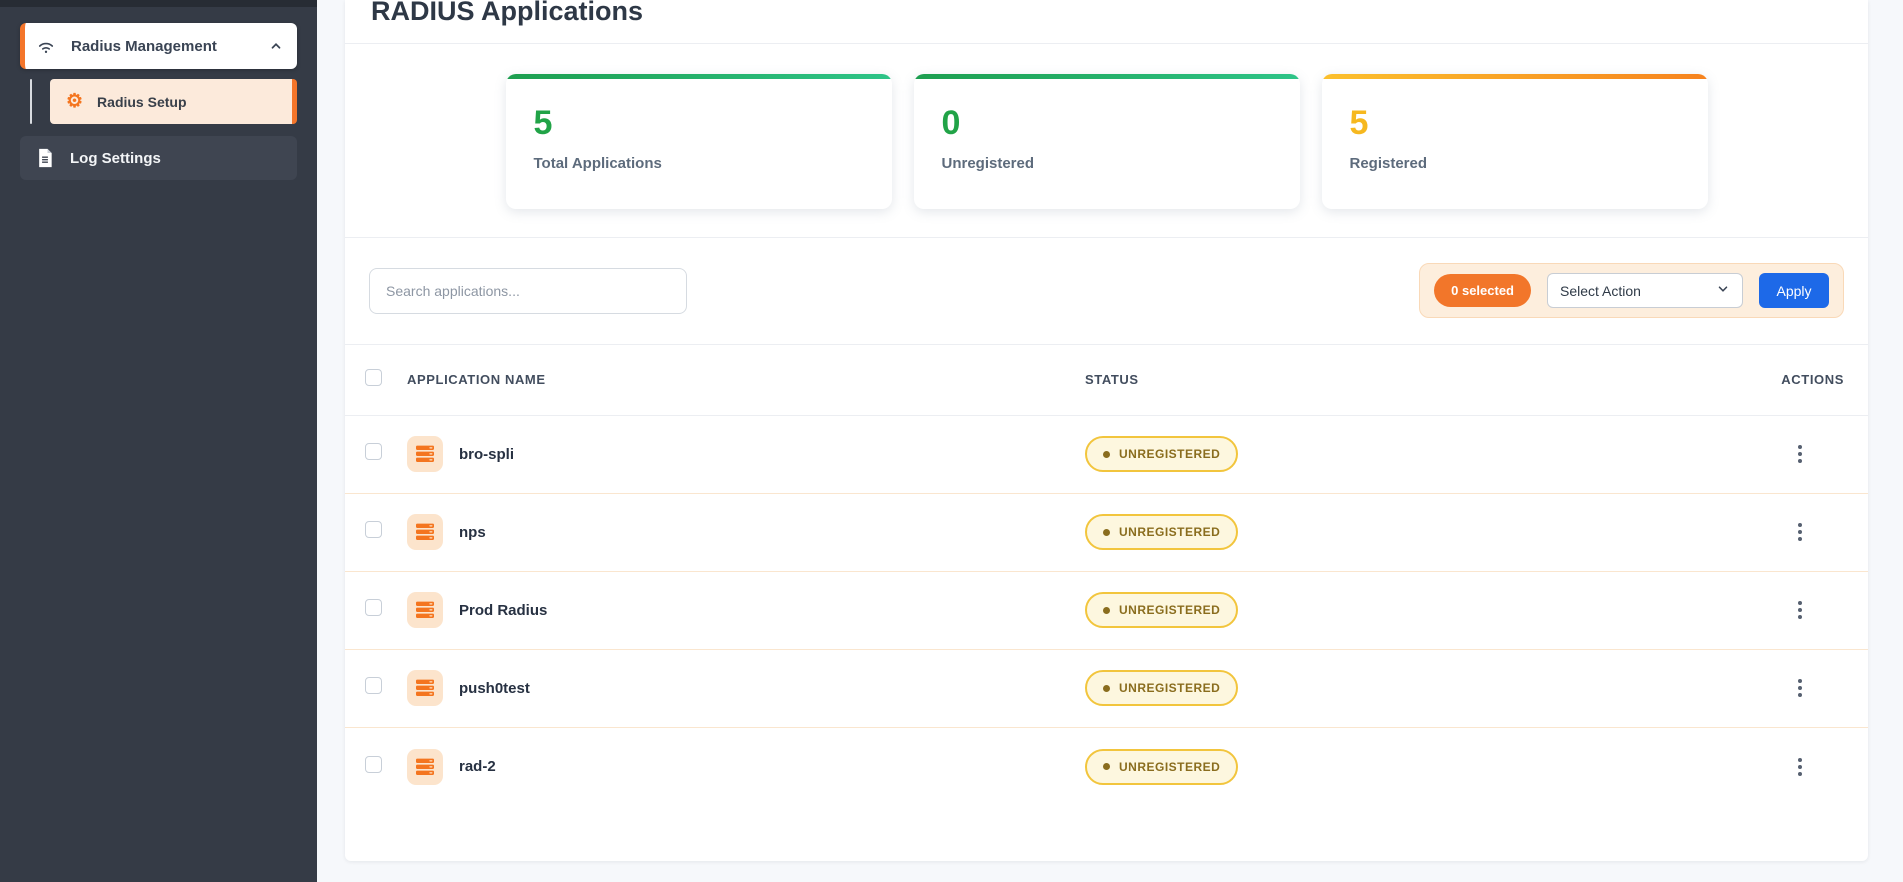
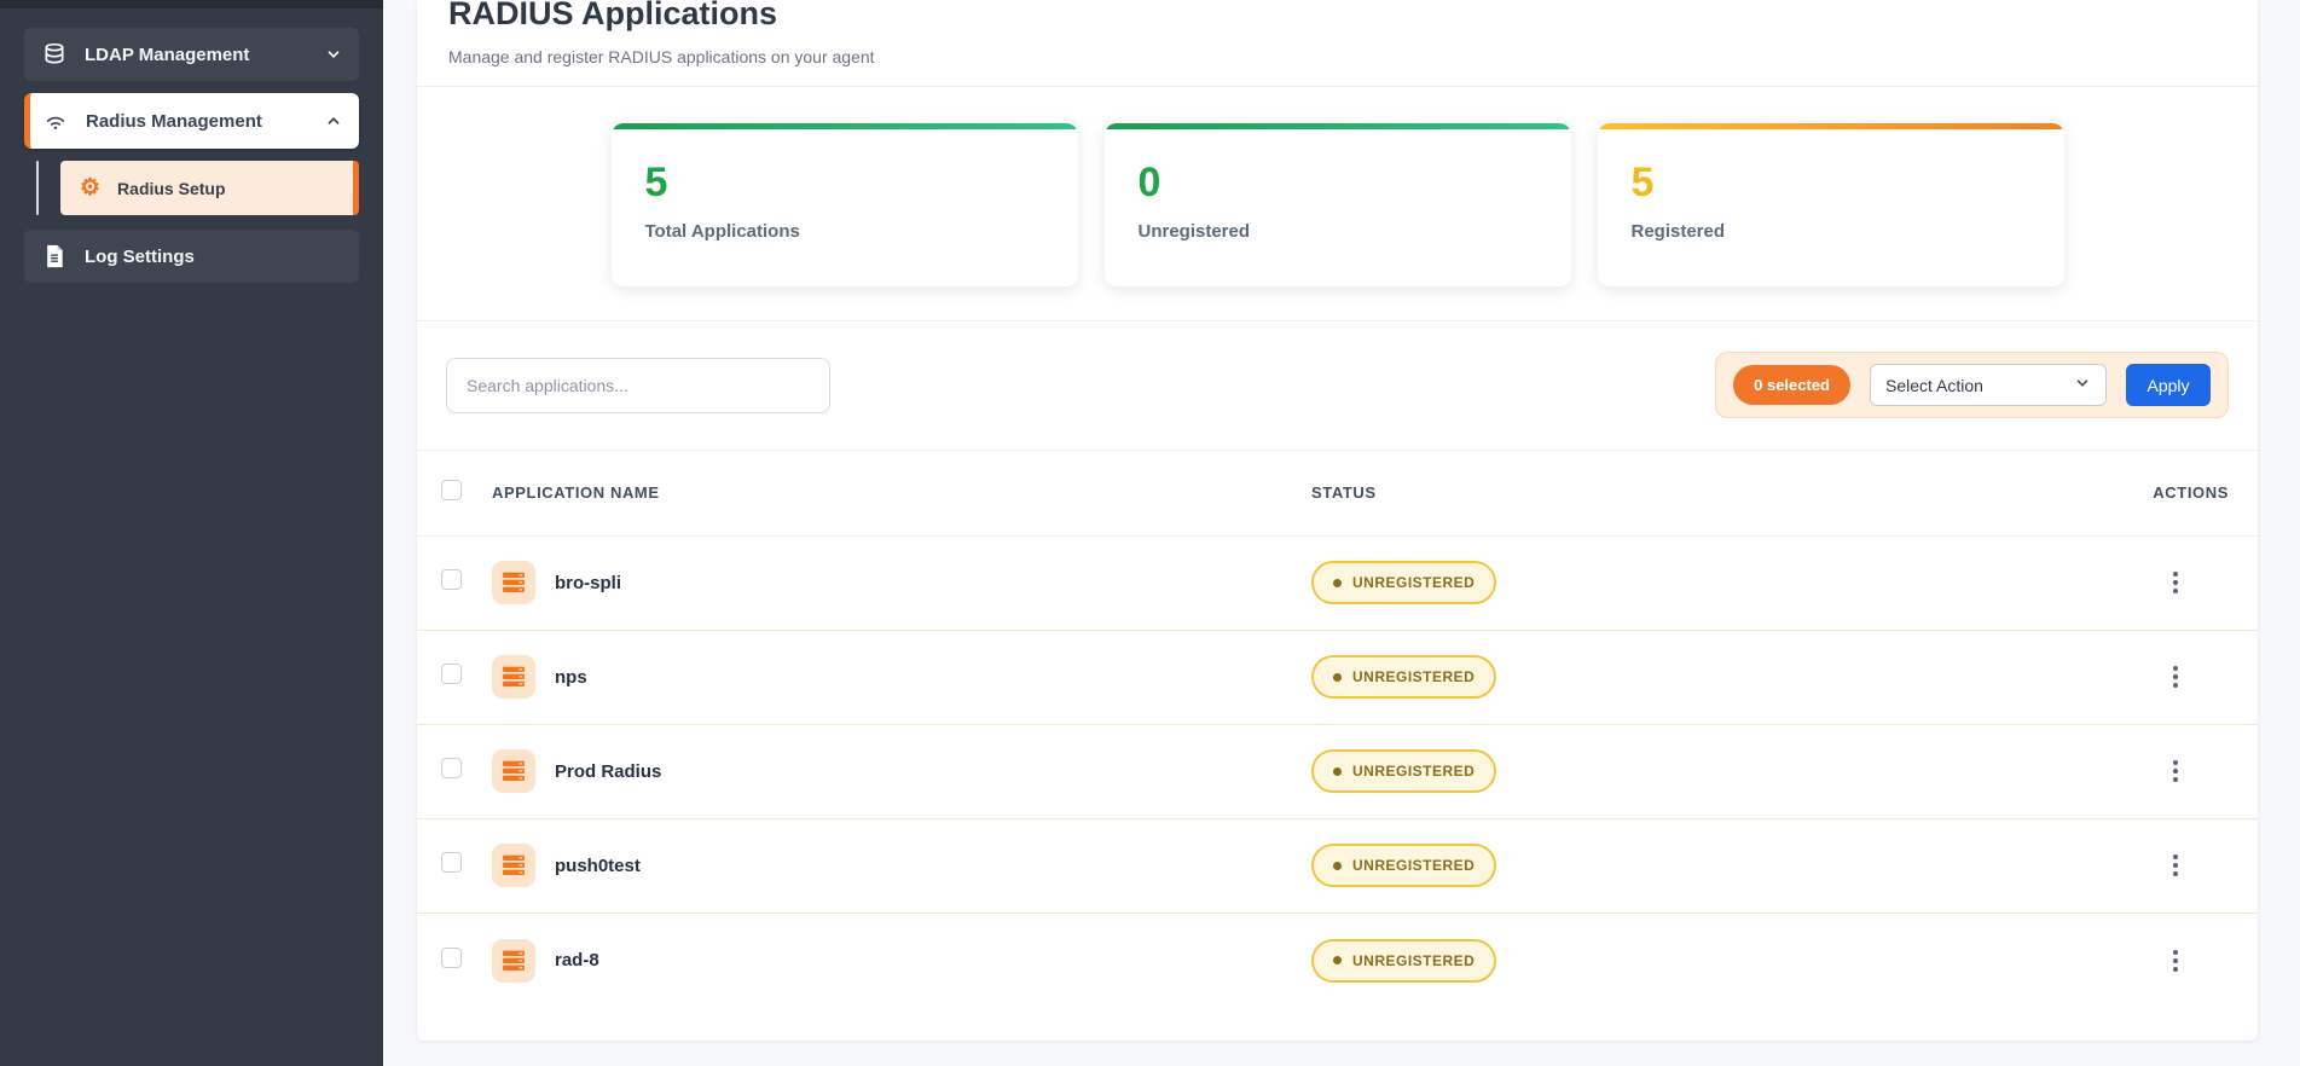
+ LDAP Management
  Radius Management
  Radius Setup
  Log Settings
  RADIUS Applications
+ Manage and register RADIUS applications on your agent
  5
  Total Applications
  0
  Unregistered
  5
  Registered
  Search applications...
  0 selected
  Select Action
  Apply
  APPLICATION NAME
  STATUS
  ACTIONS
  bro-spli
  UNREGISTERED
  nps
  UNREGISTERED
  Prod Radius
  UNREGISTERED
  push0test
  UNREGISTERED
- rad-2
+ rad-8
  UNREGISTERED
